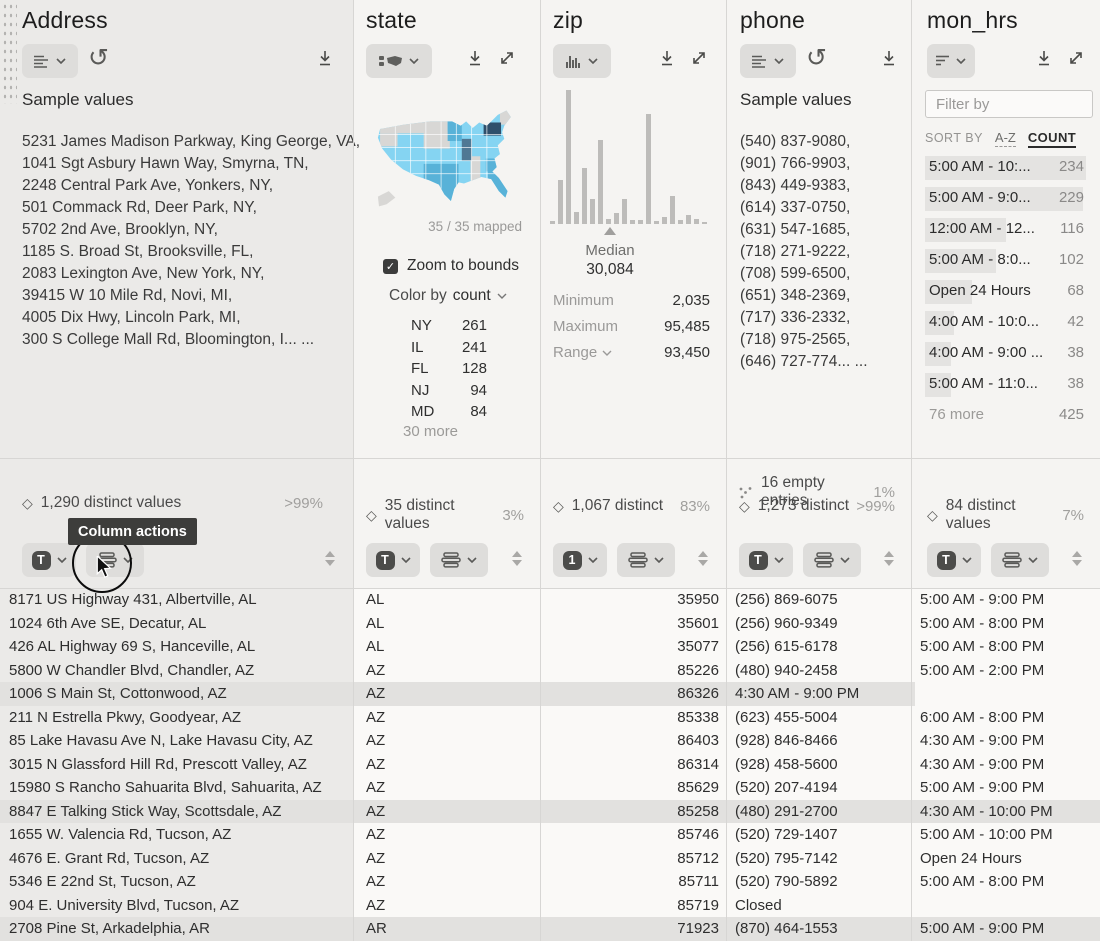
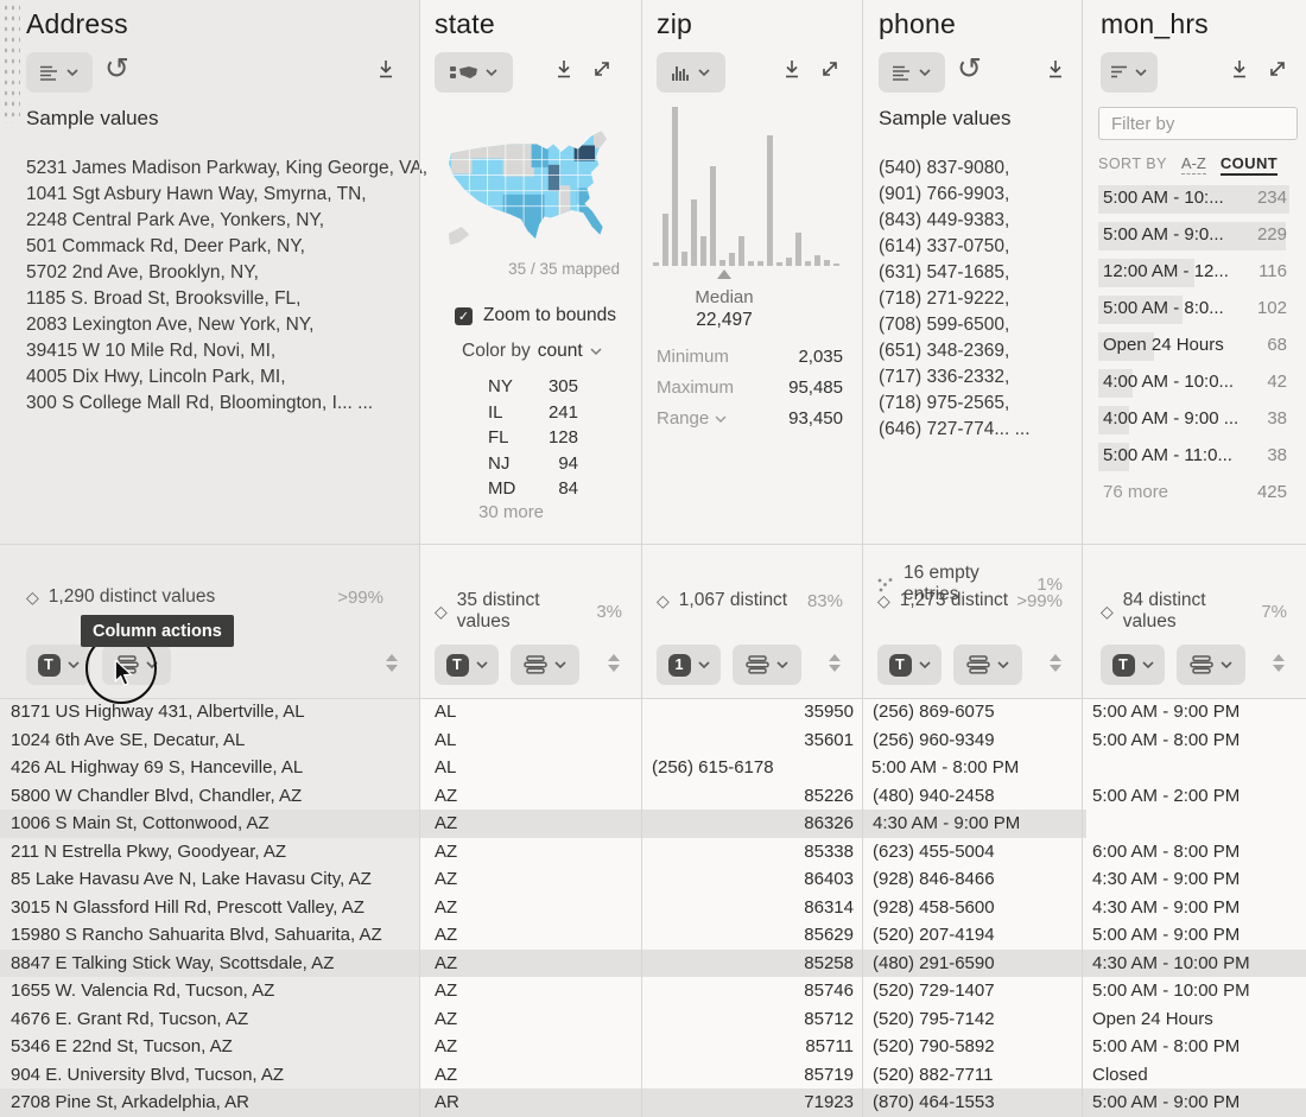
  Address
  ↺
  Sample values
  5231 James Madison Parkway, King George, VA
  1041 Sgt Asbury Hawn Way, Smyrna, TN,
  2248 Central Park Ave, Yonkers, NY,
  501 Commack Rd, Deer Park, NY,
  5702 2nd Ave, Brooklyn, NY,
  1185 S. Broad St, Brooksville, FL,
  2083 Lexington Ave, New York, NY,
  39415 W 10 Mile Rd, Novi, MI,
  4005 Dix Hwy, Lincoln Park, MI,
  300 S College Mall Rd, Bloomington, I... ...
  state
  35 / 35 mapped
  ✓
  Zoom to bounds
  Color by
  count
  NY
- 261
+ 305
  IL
  241
  FL
  128
  NJ
  94
  MD
  84
  30 more
  zip
  Median
- 30,084
+ 22,497
  Minimum
  2,035
  Maximum
  95,485
  Range
  93,450
  phone
  ↺
  Sample values
  (540) 837-9080,
  (901) 766-9903,
  (843) 449-9383,
  (614) 337-0750,
  (631) 547-1685,
  (718) 271-9222,
  (708) 599-6500,
  (651) 348-2369,
  (717) 336-2332,
  (718) 975-2565,
  (646) 727-774... ...
  mon_hrs
  Filter by
  SORT BY
  A-Z
  COUNT
  5:00 AM - 10:...
  234
  5:00 AM - 9:0...
  229
  12:00 AM - 12...
  116
  5:00 AM - 8:0...
  102
  Open 24 Hours
  68
  4:00 AM - 10:0...
  42
  4:00 AM - 9:00 ...
  38
  5:00 AM - 11:0...
  38
  76 more
  425
  ◇
  1,290 distinct values
  >99%
  T
  ◇
  35 distinct values
  3%
  T
  ◇
  1,067 distinct
  83%
  1
  16 empty entries
  1%
  ◇
  1,273 distinct
  >99%
  T
  ◇
  84 distinct values
  7%
  T
  8171 US Highway 431, Albertville, AL
  AL
  35950
  (256) 869-6075
  5:00 AM - 9:00 PM
  1024 6th Ave SE, Decatur, AL
  AL
  35601
  (256) 960-9349
  5:00 AM - 8:00 PM
  426 AL Highway 69 S, Hanceville, AL
  AL
- 35077
  (256) 615-6178
  5:00 AM - 8:00 PM
  5800 W Chandler Blvd, Chandler, AZ
  AZ
  85226
  (480) 940-2458
  5:00 AM - 2:00 PM
  1006 S Main St, Cottonwood, AZ
  AZ
  86326
  4:30 AM - 9:00 PM
  211 N Estrella Pkwy, Goodyear, AZ
  AZ
  85338
  (623) 455-5004
  6:00 AM - 8:00 PM
  85 Lake Havasu Ave N, Lake Havasu City, AZ
  AZ
  86403
  (928) 846-8466
  4:30 AM - 9:00 PM
  3015 N Glassford Hill Rd, Prescott Valley, AZ
  AZ
  86314
  (928) 458-5600
  4:30 AM - 9:00 PM
  15980 S Rancho Sahuarita Blvd, Sahuarita, AZ
  AZ
  85629
  (520) 207-4194
  5:00 AM - 9:00 PM
  8847 E Talking Stick Way, Scottsdale, AZ
  AZ
  85258
- (480) 291-2700
+ (480) 291-6590
  4:30 AM - 10:00 PM
  1655 W. Valencia Rd, Tucson, AZ
  AZ
  85746
  (520) 729-1407
  5:00 AM - 10:00 PM
  4676 E. Grant Rd, Tucson, AZ
  AZ
  85712
  (520) 795-7142
  Open 24 Hours
  5346 E 22nd St, Tucson, AZ
  AZ
  85711
  (520) 790-5892
  5:00 AM - 8:00 PM
  904 E. University Blvd, Tucson, AZ
  AZ
  85719
+ (520) 882-7711
  Closed
  2708 Pine St, Arkadelphia, AR
  AR
  71923
  (870) 464-1553
  5:00 AM - 9:00 PM
  Column actions
